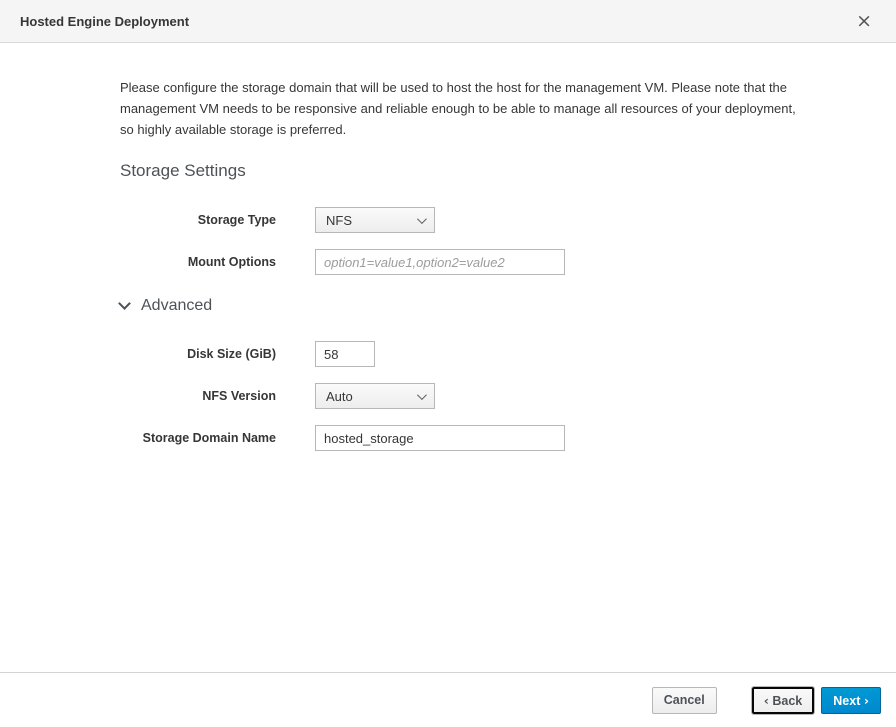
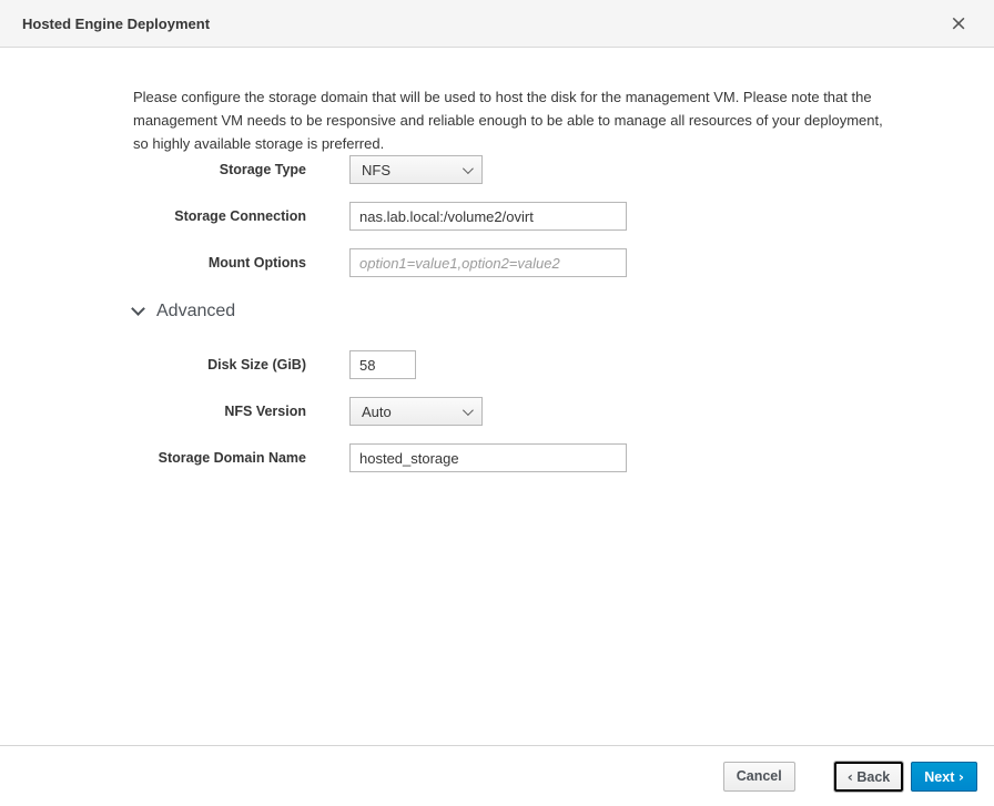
  Hosted Engine Deployment
  ×
- Please configure the storage domain that will be used to host the host for the management VM. Please note that the management VM needs to be responsive and reliable enough to be able to manage all resources of your deployment, so highly available storage is preferred.
+ Please configure the storage domain that will be used to host the disk for the management VM. Please note that the management VM needs to be responsive and reliable enough to be able to manage all resources of your deployment, so highly available storage is preferred.
- Storage Settings
  Storage Type
  NFS
+ Storage Connection
+ nas.lab.local:/volume2/ovirt
  Mount Options
  option1=value1,option2=value2
  Advanced
  Disk Size (GiB)
  58
  NFS Version
  Auto
  Storage Domain Name
  hosted_storage
  Cancel
  ‹ Back
  Next ›
